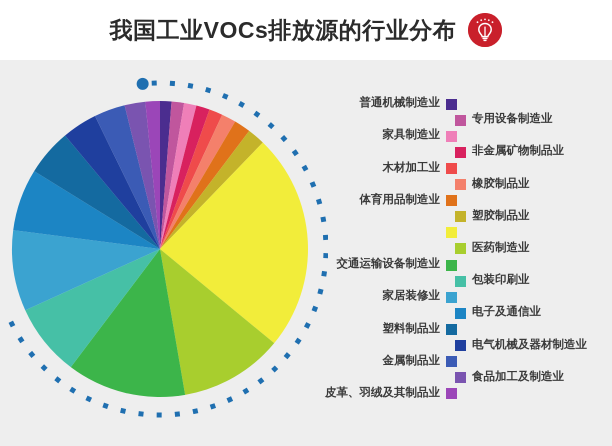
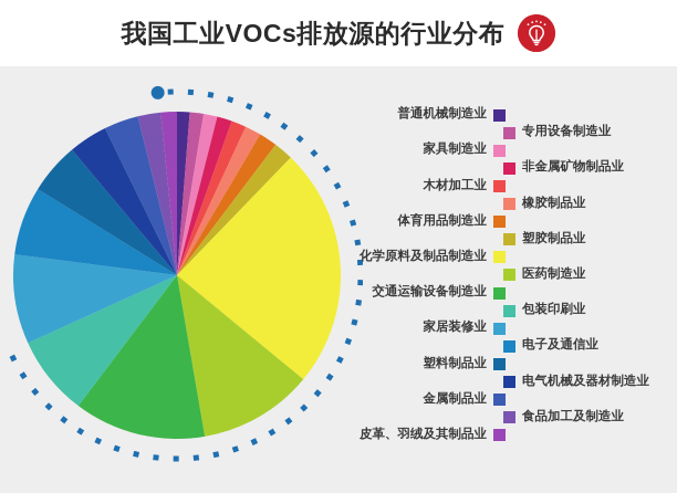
  我国工业VOCs排放源的行业分布
  普通机械制造业
  家具制造业
  木材加工业
  体育用品制造业
+ 化学原料及制品制造业
  交通运输设备制造业
  家居装修业
  塑料制品业
  金属制品业
  皮革、羽绒及其制品业
  专用设备制造业
  非金属矿物制品业
  橡胶制品业
  塑胶制品业
  医药制造业
  包装印刷业
  电子及通信业
  电气机械及器材制造业
  食品加工及制造业
